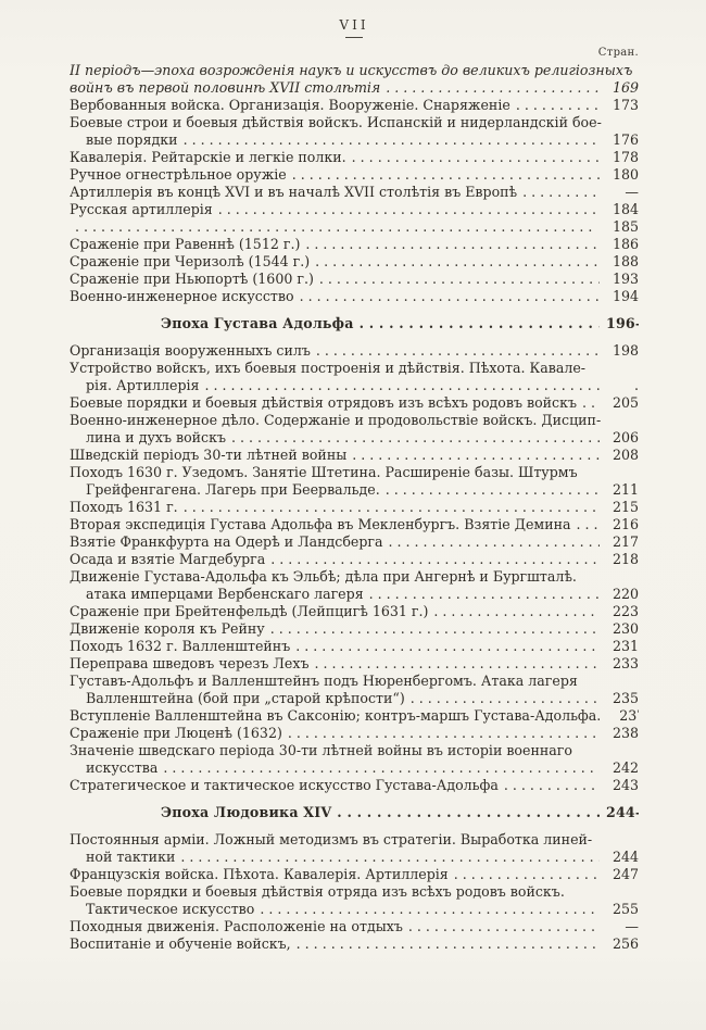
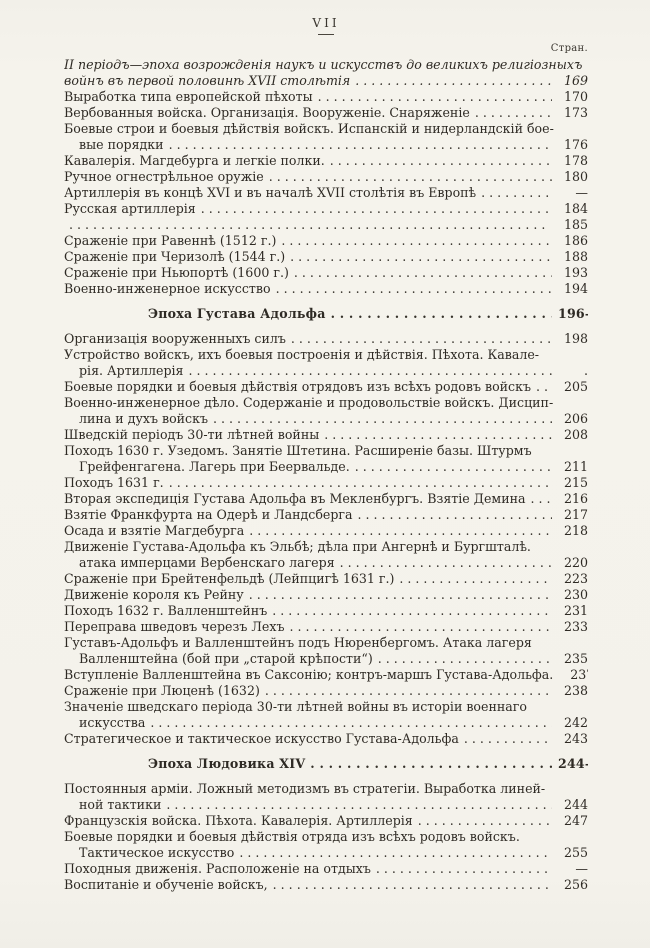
  VII
  Стран.
  II періодъ—эпоха возрожденія наукъ и искусствъ до великихъ религіозныхъ
  войнъ въ первой половинѣ XVII столѣтія
  169
+ Выработка типа европейской пѣхоты
+ 170
  Вербованныя войска. Организація. Вооруженіе. Снаряженіе
  173
  Боевые строи и боевыя дѣйствія войскъ. Испанскій и нидерландскій бое-
  вые порядки
  176
- Кавалерія. Рейтарскіе и легкіе полки.
+ Кавалерія. Магдебурга и легкіе полки.
  178
  Ручное огнестрѣльное оружіе
  180
  Артиллерія въ концѣ XVI и въ началѣ XVII столѣтія въ Европѣ
  —
  Русская артиллерія
  184
  185
  Сраженіе при Равеннѣ (1512 г.)
  186
  Сраженіе при Черизолѣ (1544 г.)
  188
  Сраженіе при Ньюпортѣ (1600 г.)
  193
  Военно-инженерное искусство
  194
  Эпоха Густава Адольфа
  Организація вооруженныхъ силъ
  198
  Устройство войскъ, ихъ боевыя построенія и дѣйствія. Пѣхота. Кавале-
  рія. Артиллерія
  .
  Боевые порядки и боевыя дѣйствія отрядовъ изъ всѣхъ родовъ войскъ
  205
  Военно-инженерное дѣло. Содержаніе и продовольствіе войскъ. Дисцип-
  лина и духъ войскъ
  206
  Шведскій періодъ 30-ти лѣтней войны
  208
  Походъ 1630 г. Узедомъ. Занятіе Штетина. Расширеніе базы. Штурмъ
  Грейфенгагена. Лагерь при Беервальде.
  211
  Походъ 1631 г.
  215
  Вторая экспедиція Густава Адольфа въ Мекленбургъ. Взятіе Демина
  216
  Взятіе Франкфурта на Одерѣ и Ландсберга
  217
  Осада и взятіе Магдебурга
  218
  Движеніе Густава-Адольфа къ Эльбѣ; дѣла при Ангернѣ и Бургшталѣ.
  атака имперцами Вербенскаго лагеря
  220
  Сраженіе при Брейтенфельдѣ (Лейпцигѣ 1631 г.)
  223
  Движеніе короля къ Рейну
  230
  Походъ 1632 г. Валленштейнъ
  231
  Переправа шведовъ черезъ Лехъ
  233
  Густавъ-Адольфъ и Валленштейнъ подъ Нюренбергомъ. Атака лагеря
  Валленштейна (бой при „старой крѣпости“)
  235
  Вступленіе Валленштейна въ Саксонію; контръ-маршъ Густава-Адольфа.
  Сраженіе при Люценѣ (1632)
  238
  Значеніе шведскаго періода 30-ти лѣтней войны въ исторіи военнаго
  искусства
  242
  Стратегическое и тактическое искусство Густава-Адольфа
  243
  Эпоха Людовика XIV
  Постоянныя арміи. Ложный методизмъ въ стратегіи. Выработка линей-
  ной тактики
  244
  Французскія войска. Пѣхота. Кавалерія. Артиллерія
  247
  Боевые порядки и боевыя дѣйствія отряда изъ всѣхъ родовъ войскъ.
  Тактическое искусство
  255
  Походныя движенія. Расположеніе на отдыхъ
  —
  Воспитаніе и обученіе войскъ,
  256
